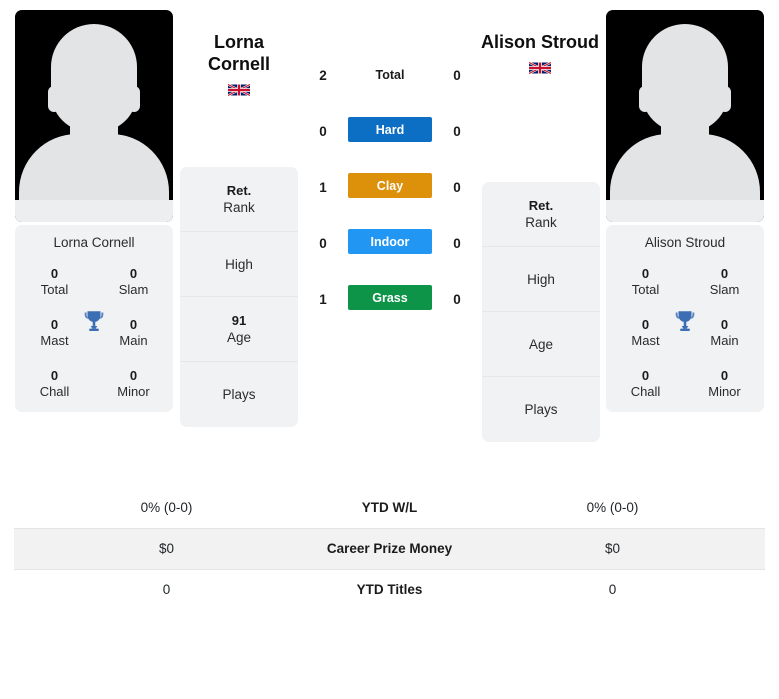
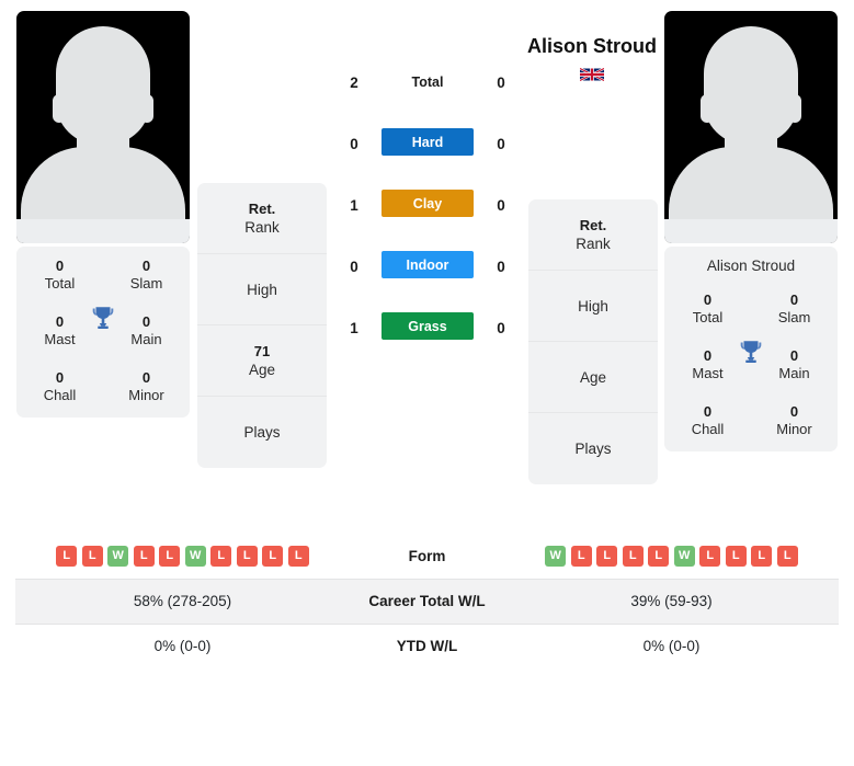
- Lorna
- Cornell
  Alison Stroud
  2
  Total
  0
  0
  Hard
  0
  1
  Clay
  0
  0
  Indoor
  0
  1
  Grass
  0
  Ret.
  Rank
  High
- 91
+ 71
  Age
  Plays
  Ret.
  Rank
  High
  Age
  Plays
- Lorna Cornell
  0
  Total
  0
  Slam
  0
  Mast
  0
  Main
  0
  Chall
  0
  Minor
  Alison Stroud
  0
  Total
  0
  Slam
  0
  Mast
  0
  Main
  0
  Chall
  0
  Minor
+ L L W L L W L L L L	Form	W L L L L W L L L L
+ 58% (278-205)	Career Total W/L	39% (59-93)
  0% (0-0)	YTD W/L	0% (0-0)
- $0	Career Prize Money	$0
- 0	YTD Titles	0
